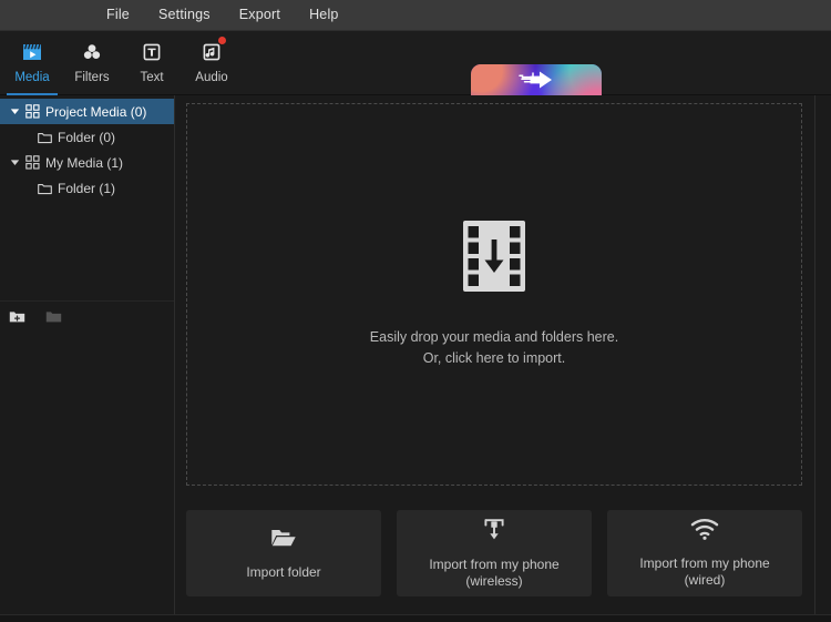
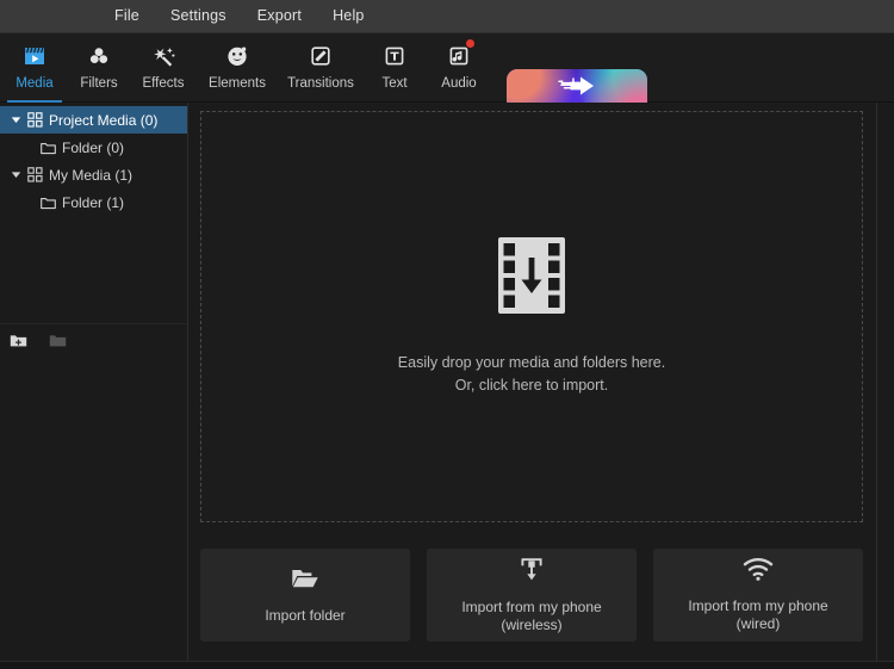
  File
  Settings
  Export
  Help
  Media
  Filters
+ Effects
+ Elements
+ Transitions
  Text
  Audio
  Project Media (0)
  Folder (0)
  My Media (1)
  Folder (1)
  Easily drop your media and folders here.
  Or, click here to import.
  Import folder
  Import from my phone
  (wireless)
  Import from my phone
  (wired)
